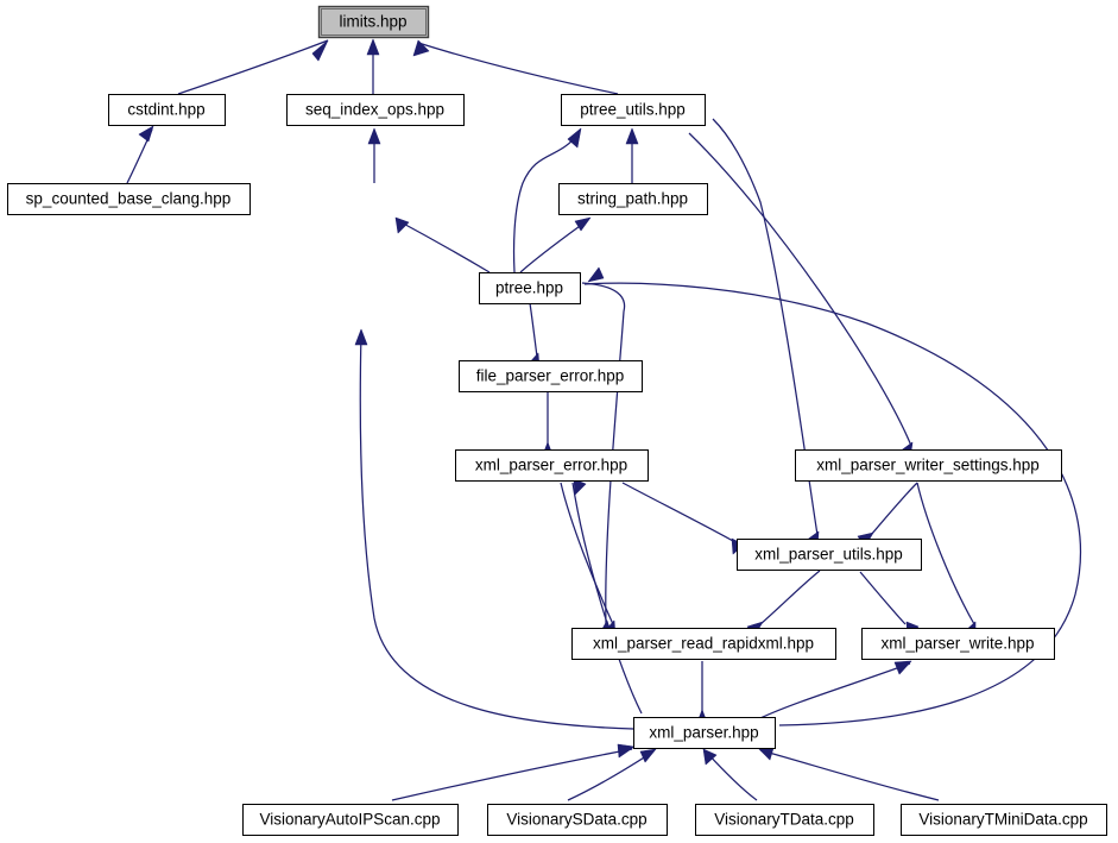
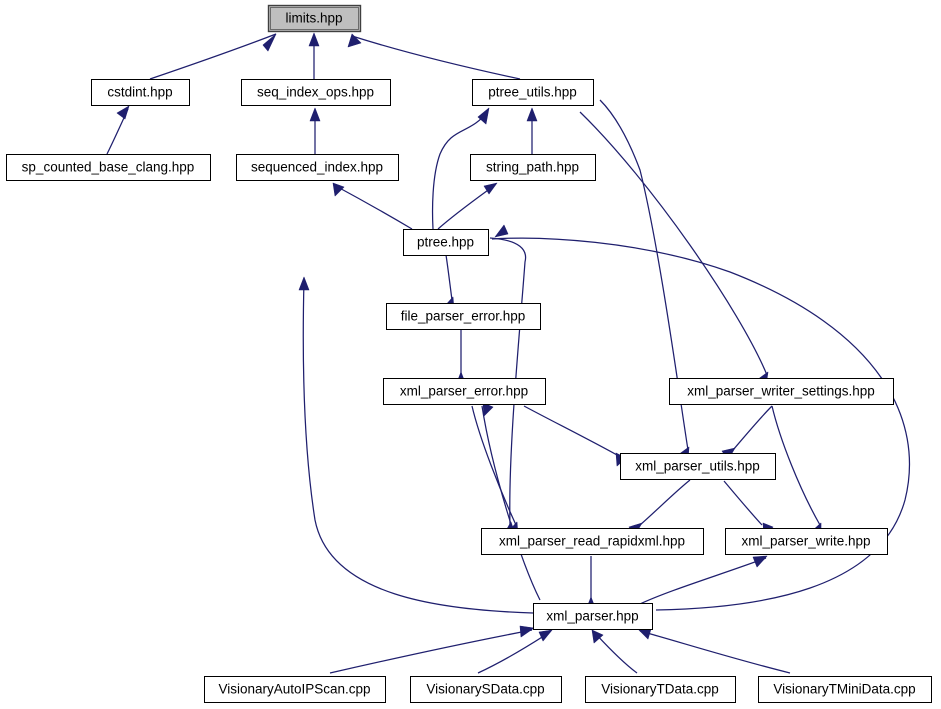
  limits.hpp
  cstdint.hpp
  seq_index_ops.hpp
  ptree_utils.hpp
  sp_counted_base_clang.hpp
+ sequenced_index.hpp
  string_path.hpp
  ptree.hpp
  file_parser_error.hpp
  xml_parser_error.hpp
  xml_parser_writer_settings.hpp
  xml_parser_utils.hpp
  xml_parser_read_rapidxml.hpp
  xml_parser_write.hpp
  xml_parser.hpp
  VisionaryAutoIPScan.cpp
  VisionarySData.cpp
  VisionaryTData.cpp
  VisionaryTMiniData.cpp
